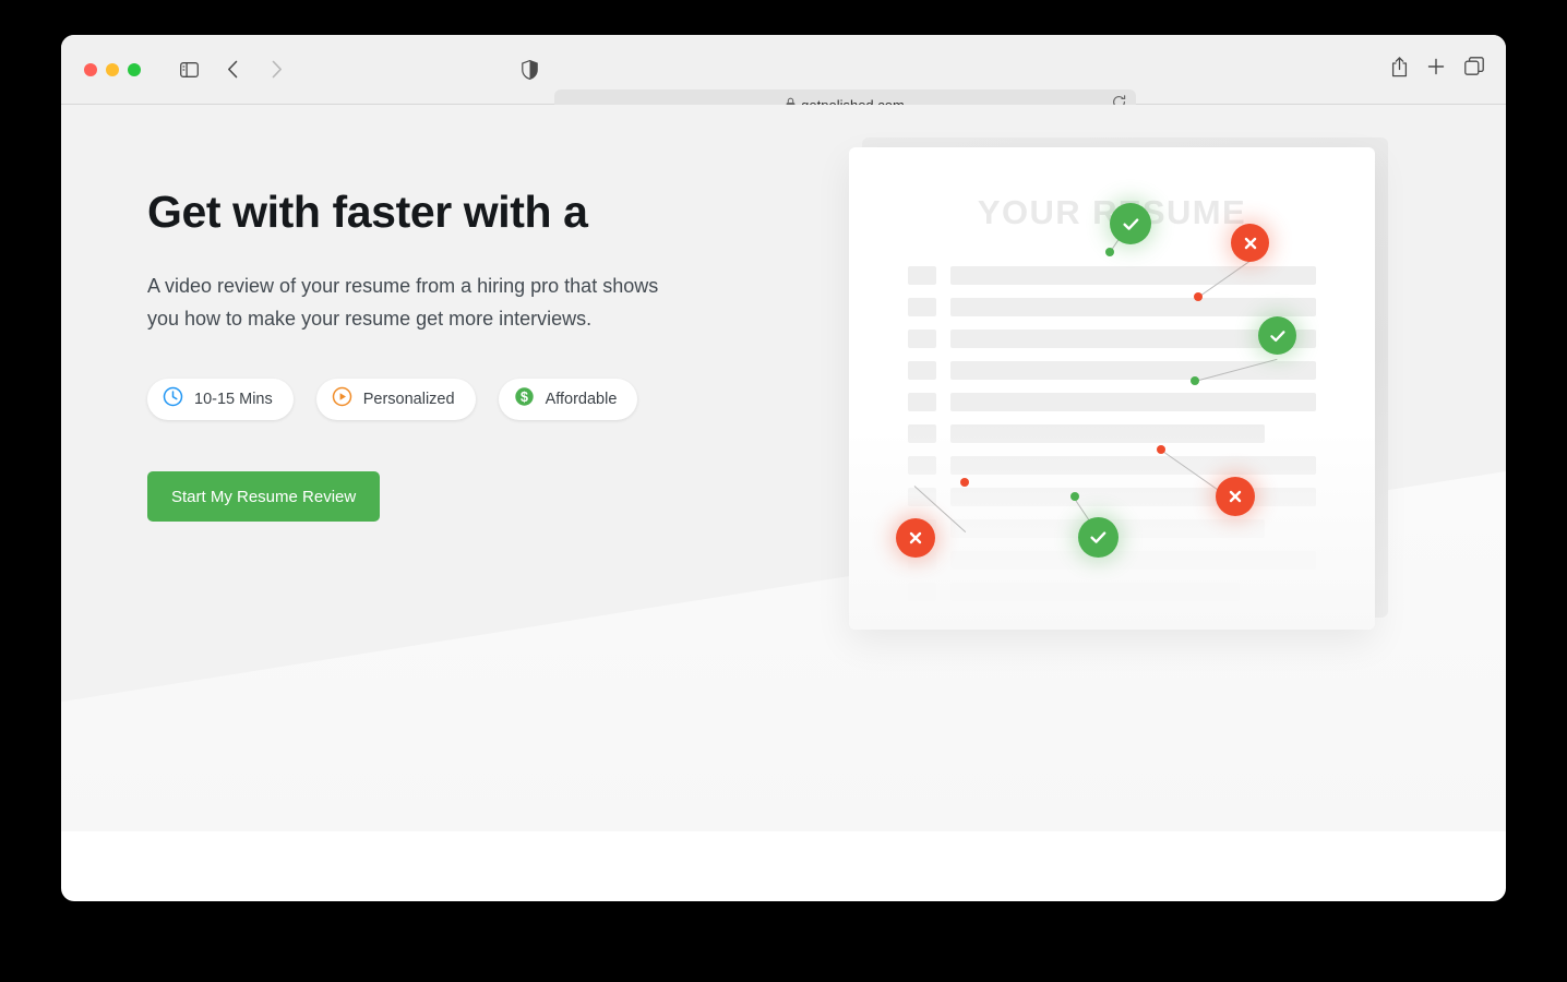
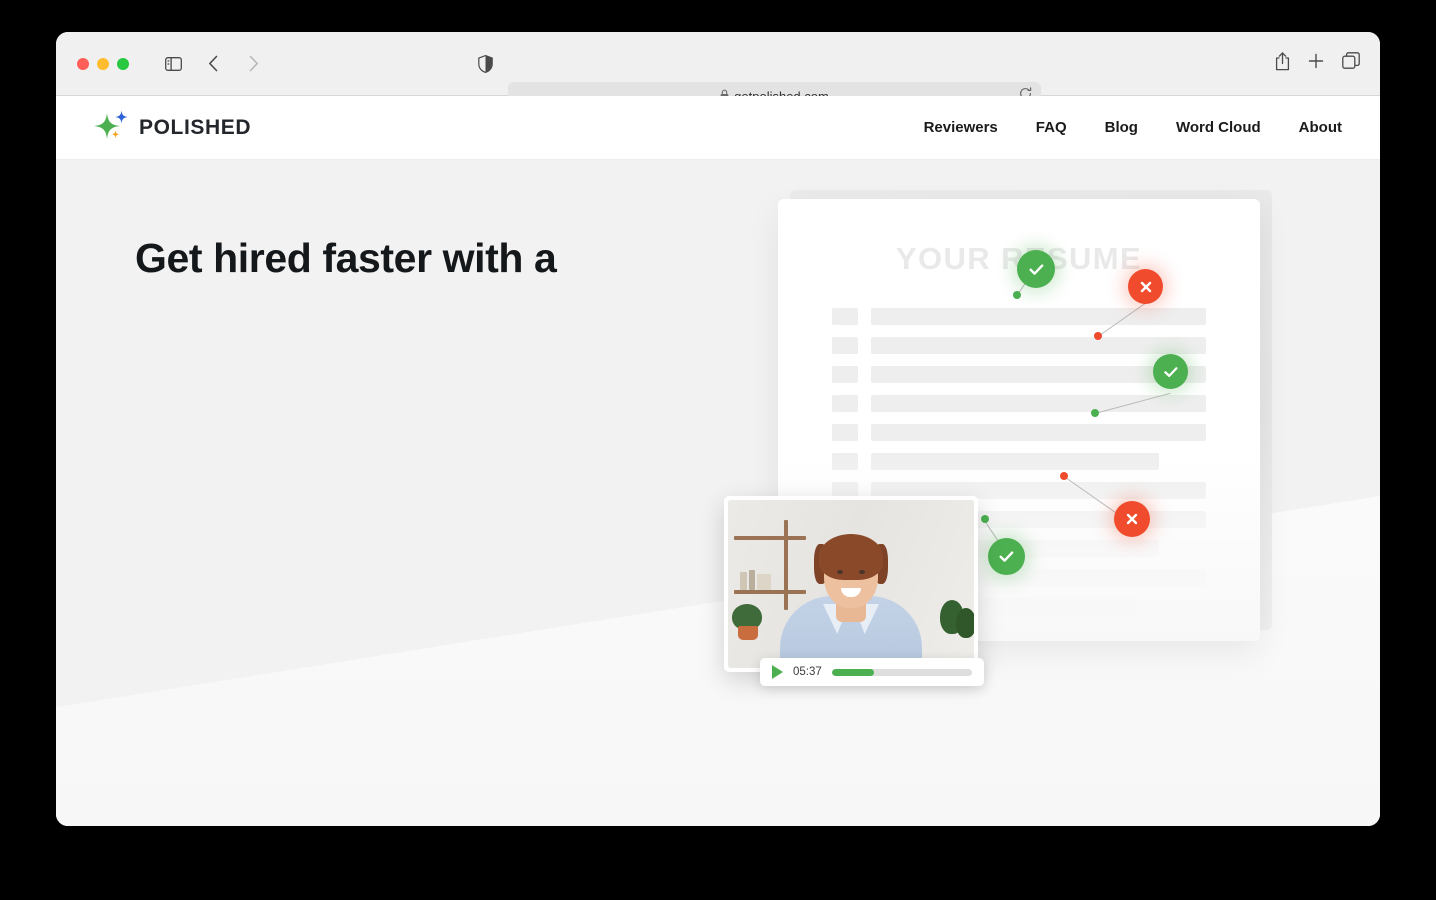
+ POLISHED
+ Reviewers
+ FAQ
+ Blog
+ Word Cloud
+ About
- Get with faster with a
+ Get hired faster with a
- A video review of your resume from a hiring pro that shows you how to make your resume get more interviews.
- 10-15 Mins
- Personalized
- $
- Affordable
- Start My Resume Review
  YOUR RSUME
+ 05:37
